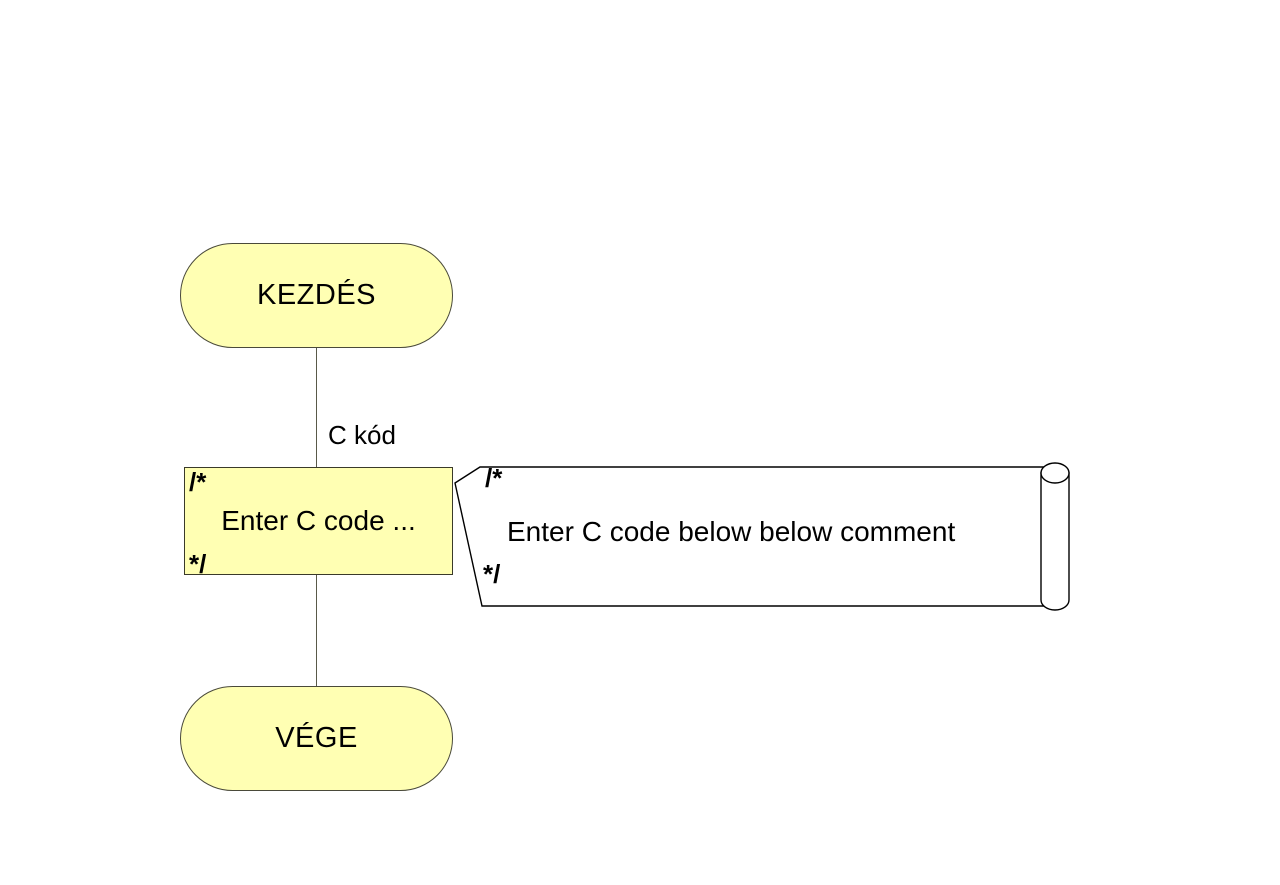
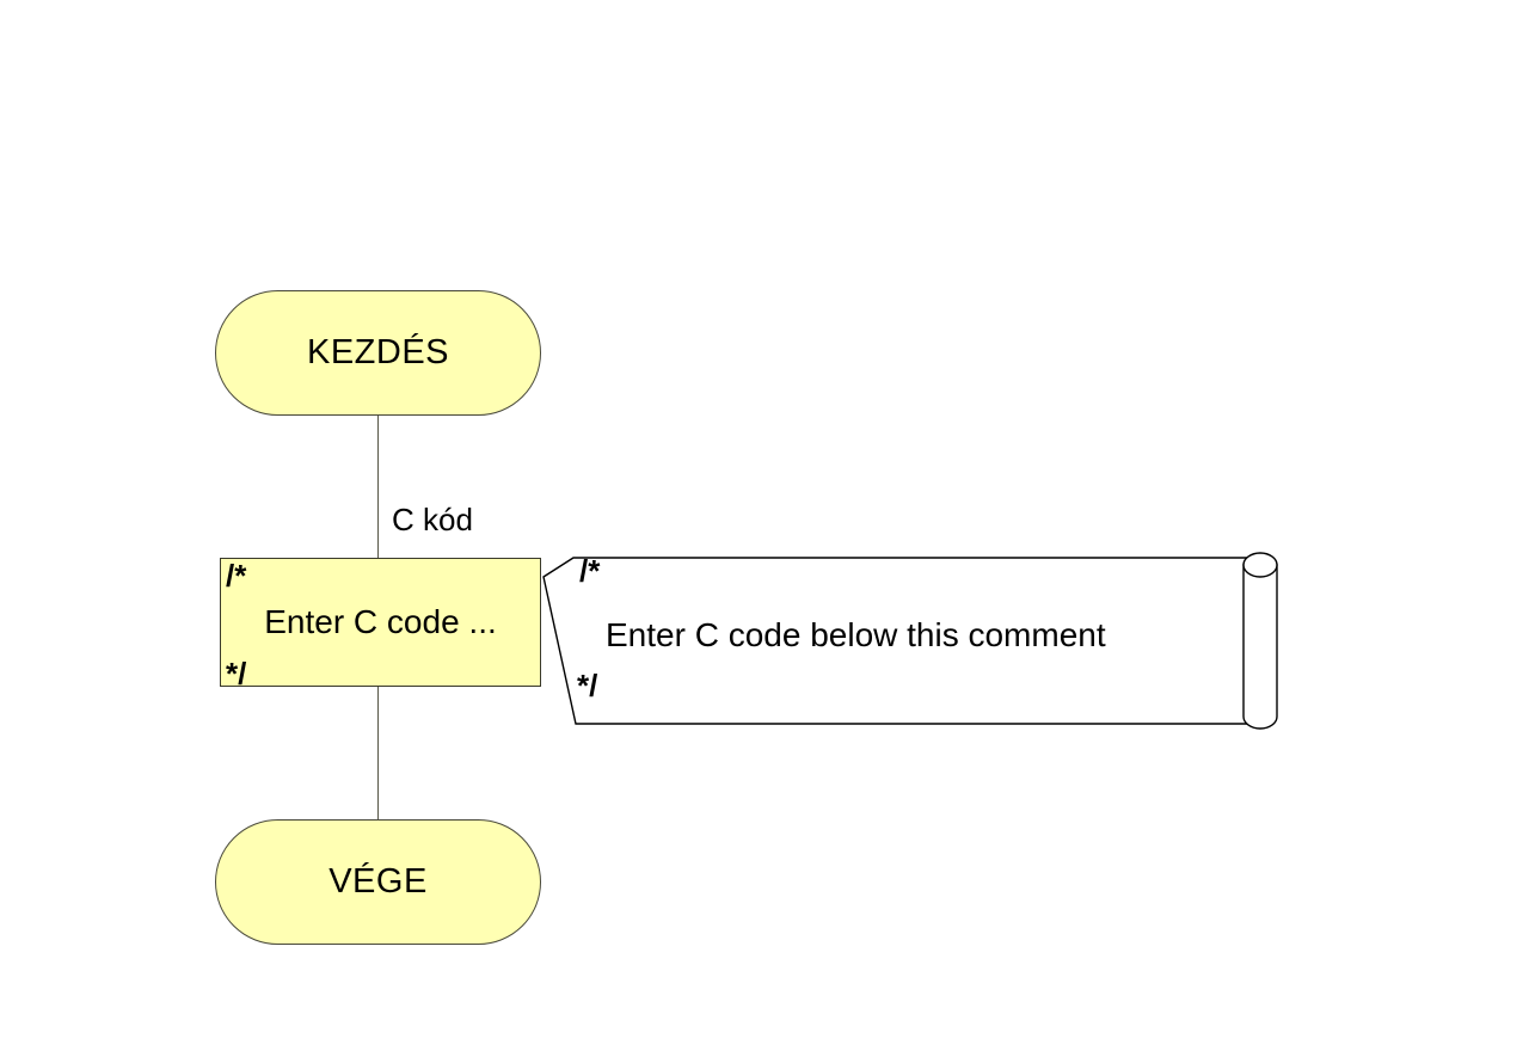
  KEZDÉS
  C kód
  /*
  Enter C code ...
  */
  VÉGE
  /*
- Enter C code below below comment
+ Enter C code below this comment
  */
